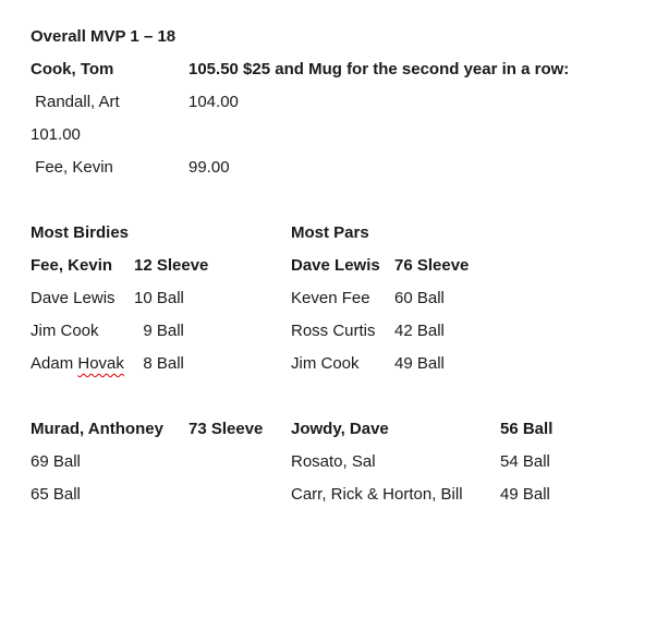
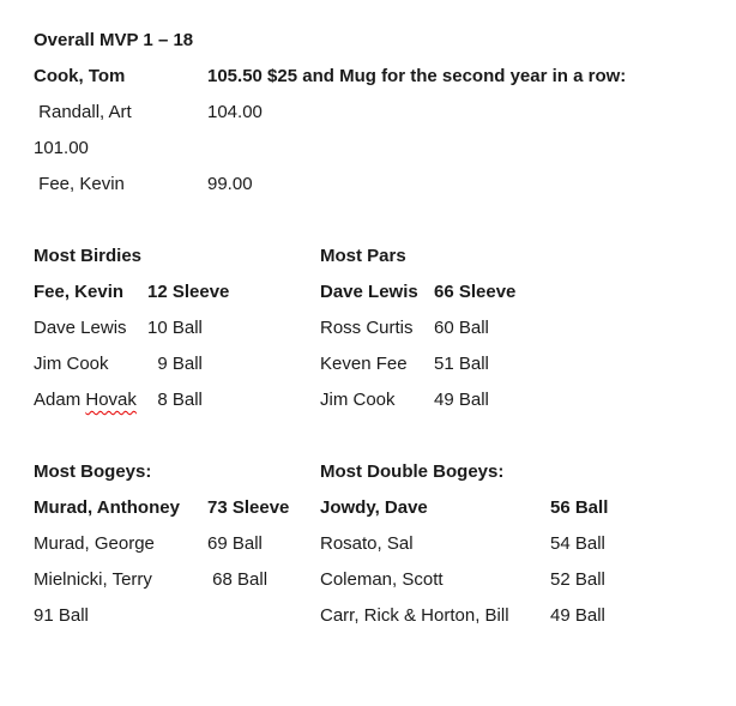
  Overall MVP 1 – 18
  Cook, Tom
  105.50 $25 and Mug for the second year in a row:
  Randall, Art
  104.00
  101.00
  Fee, Kevin
  99.00
  Most Birdies
  Most Pars
  Fee, Kevin
  12 Sleeve
  Dave Lewis
- 76 Sleeve
+ 66 Sleeve
  Dave Lewis
  10 Ball
- Keven Fee
+ Ross Curtis
  60 Ball
  Jim Cook
  9 Ball
- Ross Curtis
+ Keven Fee
- 42 Ball
+ 51 Ball
  Adam Hovak
  8 Ball
  Jim Cook
  49 Ball
+ Most Bogeys:
+ Most Double Bogeys:
  Murad, Anthoney
  73 Sleeve
  Jowdy, Dave
  56 Ball
+ Murad, George
  69 Ball
  Rosato, Sal
  54 Ball
+ Mielnicki, Terry
+ 68 Ball
+ Coleman, Scott
+ 52 Ball
- 65 Ball
+ 91 Ball
  Carr, Rick & Horton, Bill
  49 Ball
